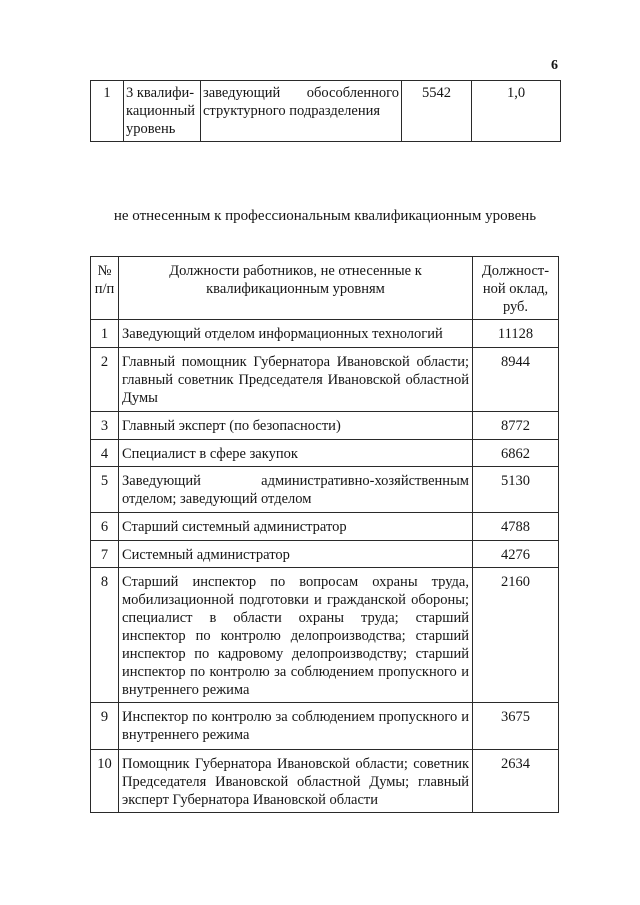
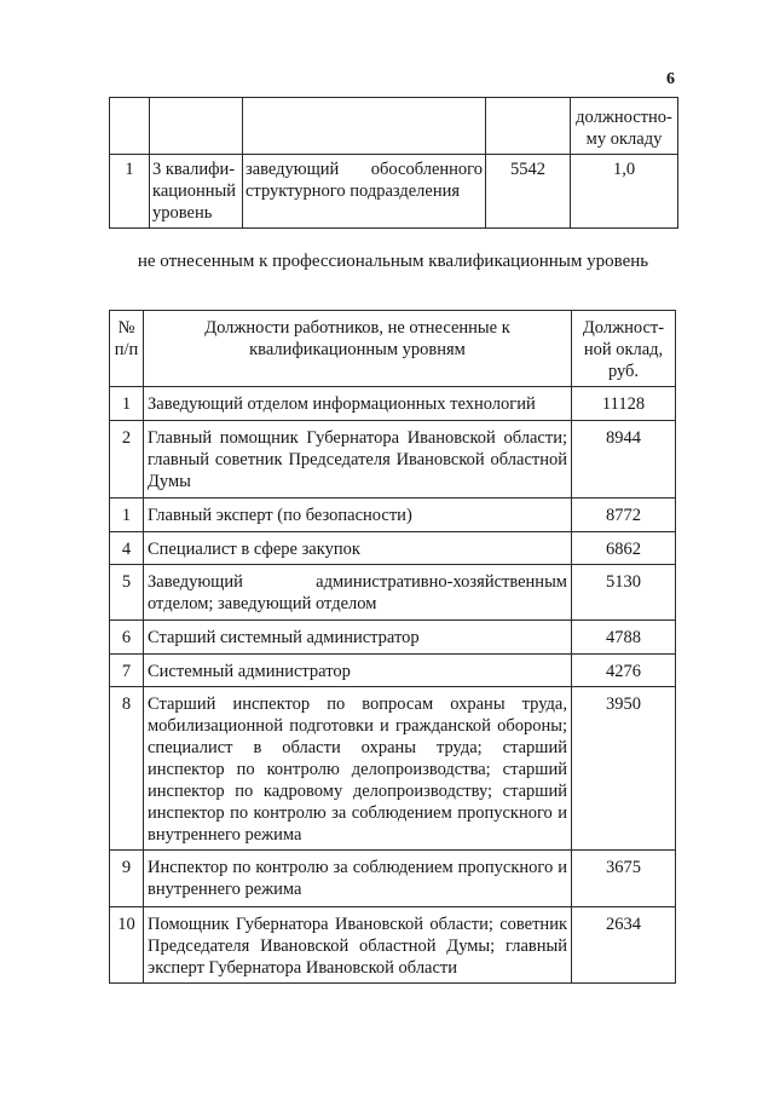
  6
+ 				должностно-му окладу
  1	3 квалифи-кационный уровень	заведующий обособленного структурного подразделения	5542	1,0
  не отнесенным к профессиональным квалификационным уровень
  № п/п	Должности работников, не отнесенные к квалификационным уровням	Должност-ной оклад, руб.
  1	Заведующий отделом информационных технологий	11128
  2	Главный помощник Губернатора Ивановской области; главный советник Председателя Ивановской областной Думы	8944
- 3	Главный эксперт (по безопасности)	8772
+ 1	Главный эксперт (по безопасности)	8772
  4	Специалист в сфере закупок	6862
  5	Заведующий административно-хозяйственным отделом; заведующий отделом	5130
  6	Старший системный администратор	4788
  7	Системный администратор	4276
- 8	Старший инспектор по вопросам охраны труда, мобилизационной подготовки и гражданской обороны; специалист в области охраны труда; старший инспектор по контролю делопроизводства; старший инспектор по кадровому делопроизводству; старший инспектор по контролю за соблюдением пропускного и внутреннего режима	2160
+ 8	Старший инспектор по вопросам охраны труда, мобилизационной подготовки и гражданской обороны; специалист в области охраны труда; старший инспектор по контролю делопроизводства; старший инспектор по кадровому делопроизводству; старший инспектор по контролю за соблюдением пропускного и внутреннего режима	3950
  9	Инспектор по контролю за соблюдением пропускного и внутреннего режима	3675
  10	Помощник Губернатора Ивановской области; советник Председателя Ивановской областной Думы; главный эксперт Губернатора Ивановской области	2634
